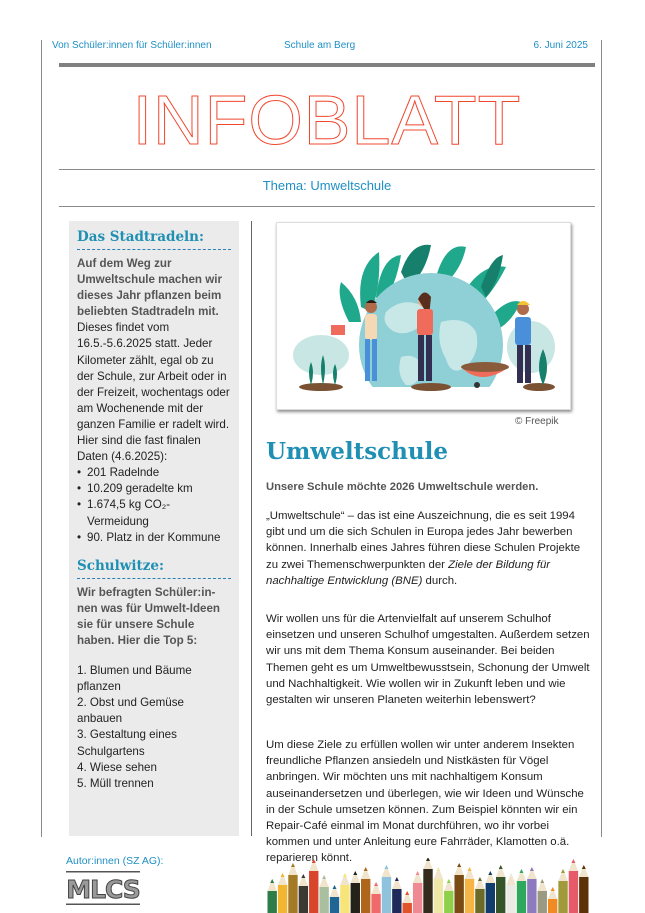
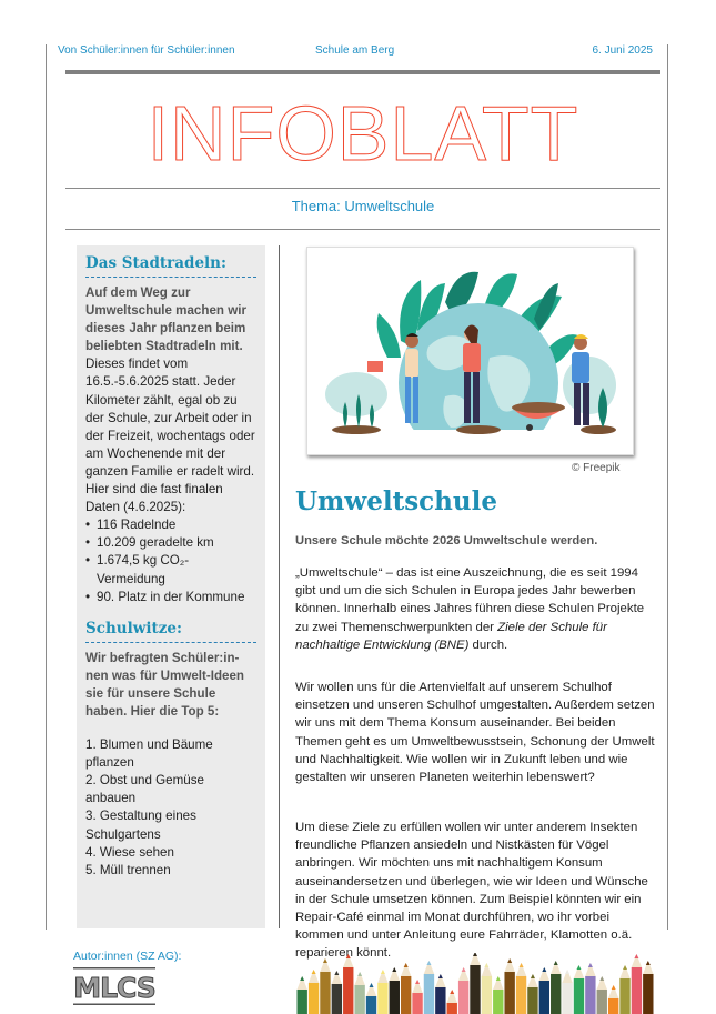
  Von Schüler:innen für Schüler:innen
  Schule am Berg
  6. Juni 2025
  INFOBLATT
  Thema: Umweltschule
  Das Stadtradeln:
  Auf dem Weg zur Umweltschule machen wir dieses Jahr pflanzen beim beliebten Stadtradeln mit.
  Dieses findet vom 16.5.-5.6.2025 statt. Jeder Kilometer zählt, egal ob zu der Schule, zur Arbeit oder in der Freizeit, wochentags oder am Wochenende mit der ganzen Familie er radelt wird.
  Hier sind die fast finalen Daten (4.6.2025):
- 201 Radelnde
+ 116 Radelnde
  10.209 geradelte km
  1.674,5 kg CO₂-Vermeidung
  90. Platz in der Kommune
  Schulwitze:
  Wir befragten Schüler:in-nen was für Umwelt-Ideen sie für unsere Schule haben. Hier die Top 5:
  1. Blumen und Bäume pflanzen
  2. Obst und Gemüse anbauen
  3. Gestaltung eines Schulgartens
  4. Wiese sehen
  5. Müll trennen
  © Freepik
  Umweltschule
  Unsere Schule möchte 2026 Umweltschule werden.
- „Umweltschule“ – das ist eine Auszeichnung, die es seit 1994 gibt und um die sich Schulen in Europa jedes Jahr bewerben können. Innerhalb eines Jahres führen diese Schulen Projekte zu zwei Themenschwerpunkten der Ziele der Bildung für nachhaltige Entwicklung (BNE) durch.
+ „Umweltschule“ – das ist eine Auszeichnung, die es seit 1994 gibt und um die sich Schulen in Europa jedes Jahr bewerben können. Innerhalb eines Jahres führen diese Schulen Projekte zu zwei Themenschwerpunkten der Ziele der Schule für nachhaltige Entwicklung (BNE) durch.
  Wir wollen uns für die Artenvielfalt auf unserem Schulhof einsetzen und unseren Schulhof umgestalten. Außerdem setzen wir uns mit dem Thema Konsum auseinander. Bei beiden Themen geht es um Umweltbewusstsein, Schonung der Umwelt und Nachhaltigkeit. Wie wollen wir in Zukunft leben und wie gestalten wir unseren Planeten weiterhin lebenswert?
  Um diese Ziele zu erfüllen wollen wir unter anderem Insekten freundliche Pflanzen ansiedeln und Nistkästen für Vögel anbringen. Wir möchten uns mit nachhaltigem Konsum auseinandersetzen und überlegen, wie wir Ideen und Wünsche in der Schule umsetzen können. Zum Beispiel könnten wir ein Repair-Café einmal im Monat durchführen, wo ihr vorbei kommen und unter Anleitung eure Fahrräder, Klamotten o.ä. reparieren könnt.
  Autor:innen (SZ AG):
  MLCS
